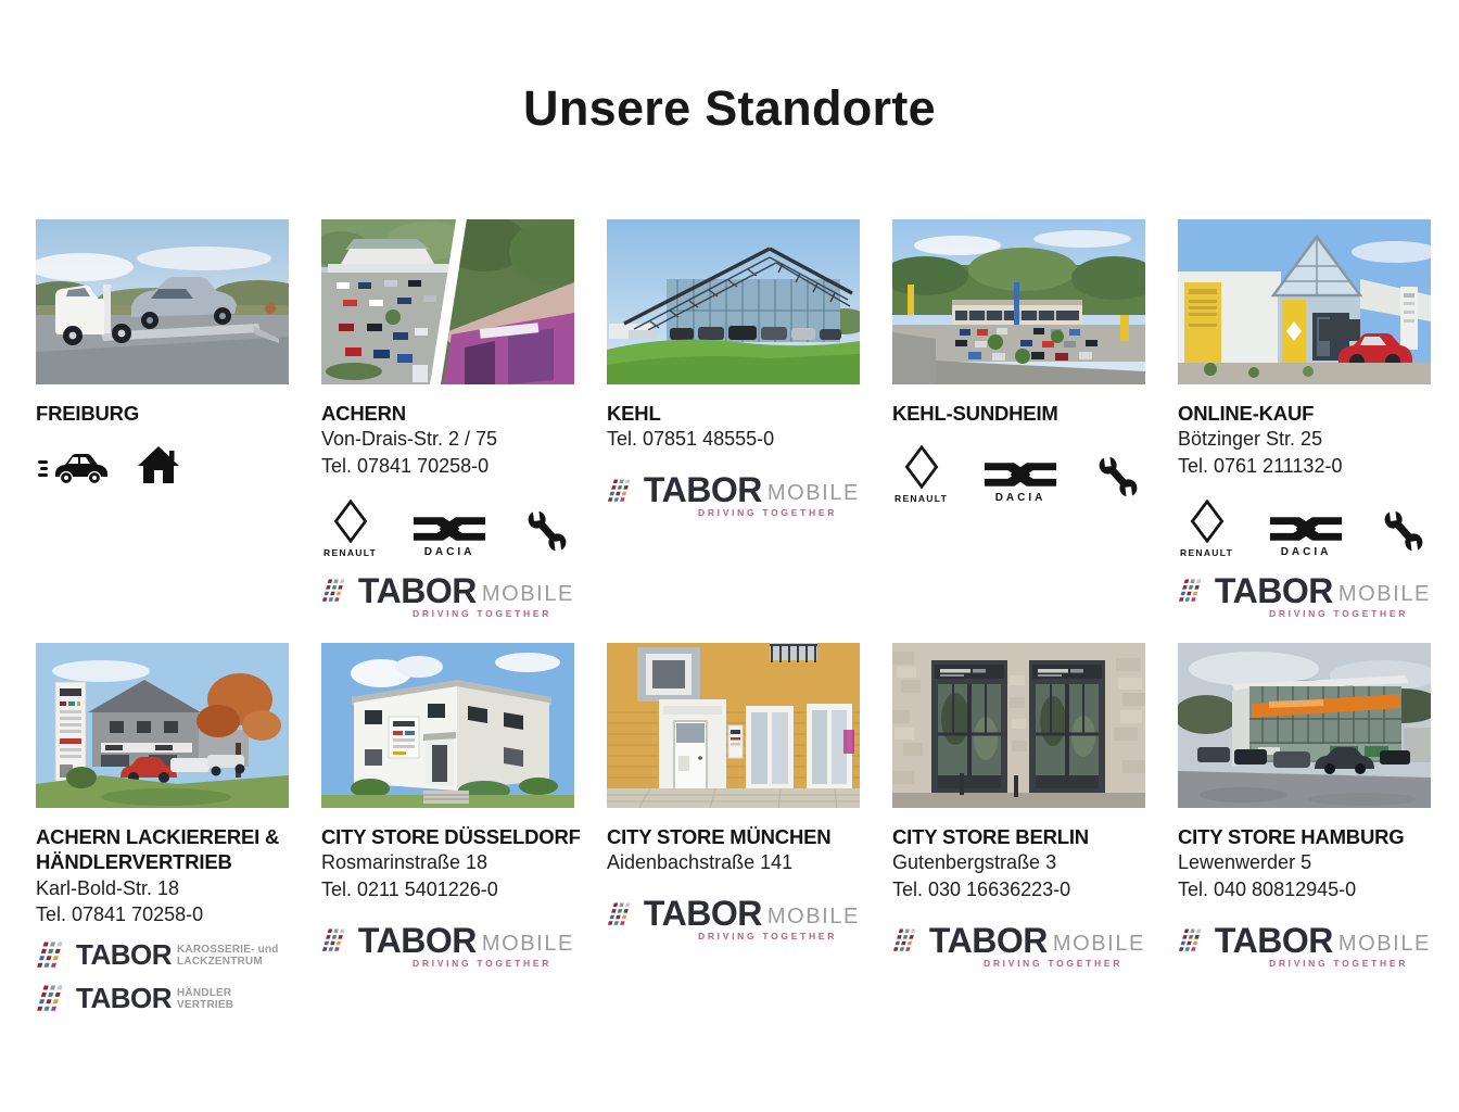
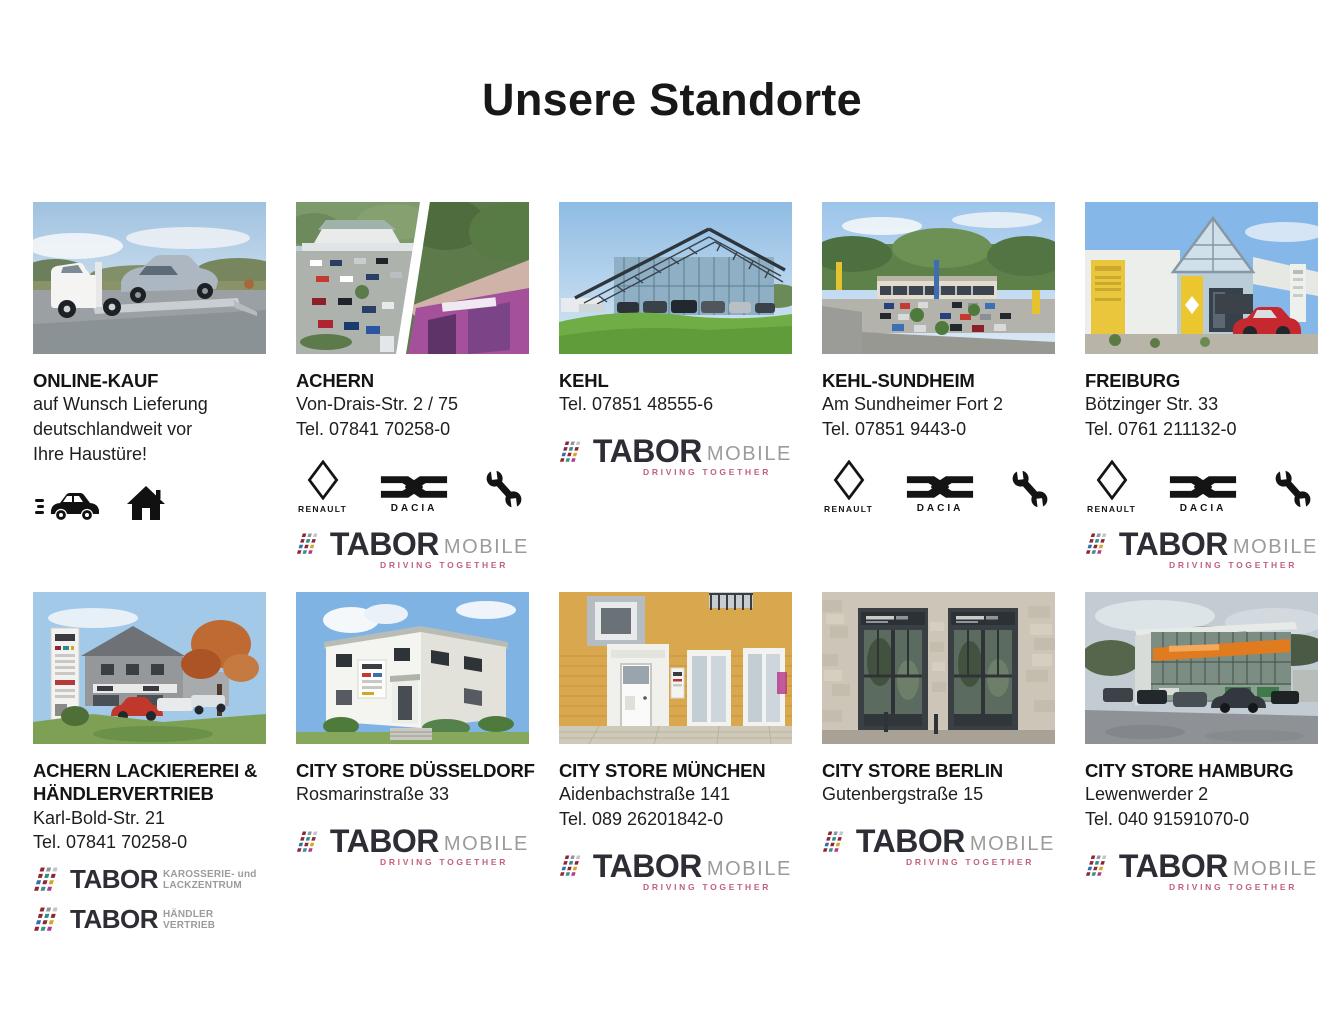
  Unsere Standorte
- FREIBURG
+ ONLINE-KAUF
+ auf Wunsch Lieferung
+ deutschlandweit vor
+ Ihre Haustüre!
  ACHERN
  Von-Drais-Str. 2 / 75
  Tel. 07841 70258-0
  RENAULT
  DACIA
  TABOR
  MOBILE
  DRIVING TOGETHER
  KEHL
- Tel. 07851 48555-0
+ Tel. 07851 48555-6
  TABOR
  MOBILE
  DRIVING TOGETHER
  KEHL-SUNDHEIM
+ Am Sundheimer Fort 2
+ Tel. 07851 9443-0
  RENAULT
  DACIA
- ONLINE-KAUF
+ FREIBURG
- Bötzinger Str. 25
+ Bötzinger Str. 33
  Tel. 0761 211132-0
  RENAULT
  DACIA
  TABOR
  MOBILE
  DRIVING TOGETHER
  ACHERN LACKIEREREI & HÄNDLERVERTRIEB
- Karl-Bold-Str. 18
+ Karl-Bold-Str. 21
  Tel. 07841 70258-0
  TABOR
  KAROSSERIE- und
  LACKZENTRUM
  TABOR
  HÄNDLER
  VERTRIEB
  CITY STORE DÜSSELDORF
- Rosmarinstraße 18
+ Rosmarinstraße 33
- Tel. 0211 5401226-0
  TABOR
  MOBILE
  DRIVING TOGETHER
  CITY STORE MÜNCHEN
  Aidenbachstraße 141
+ Tel. 089 26201842-0
  TABOR
  MOBILE
  DRIVING TOGETHER
  CITY STORE BERLIN
- Gutenbergstraße 3
+ Gutenbergstraße 15
- Tel. 030 16636223-0
  TABOR
  MOBILE
  DRIVING TOGETHER
  CITY STORE HAMBURG
- Lewenwerder 5
+ Lewenwerder 2
- Tel. 040 80812945-0
+ Tel. 040 91591070-0
  TABOR
  MOBILE
  DRIVING TOGETHER
